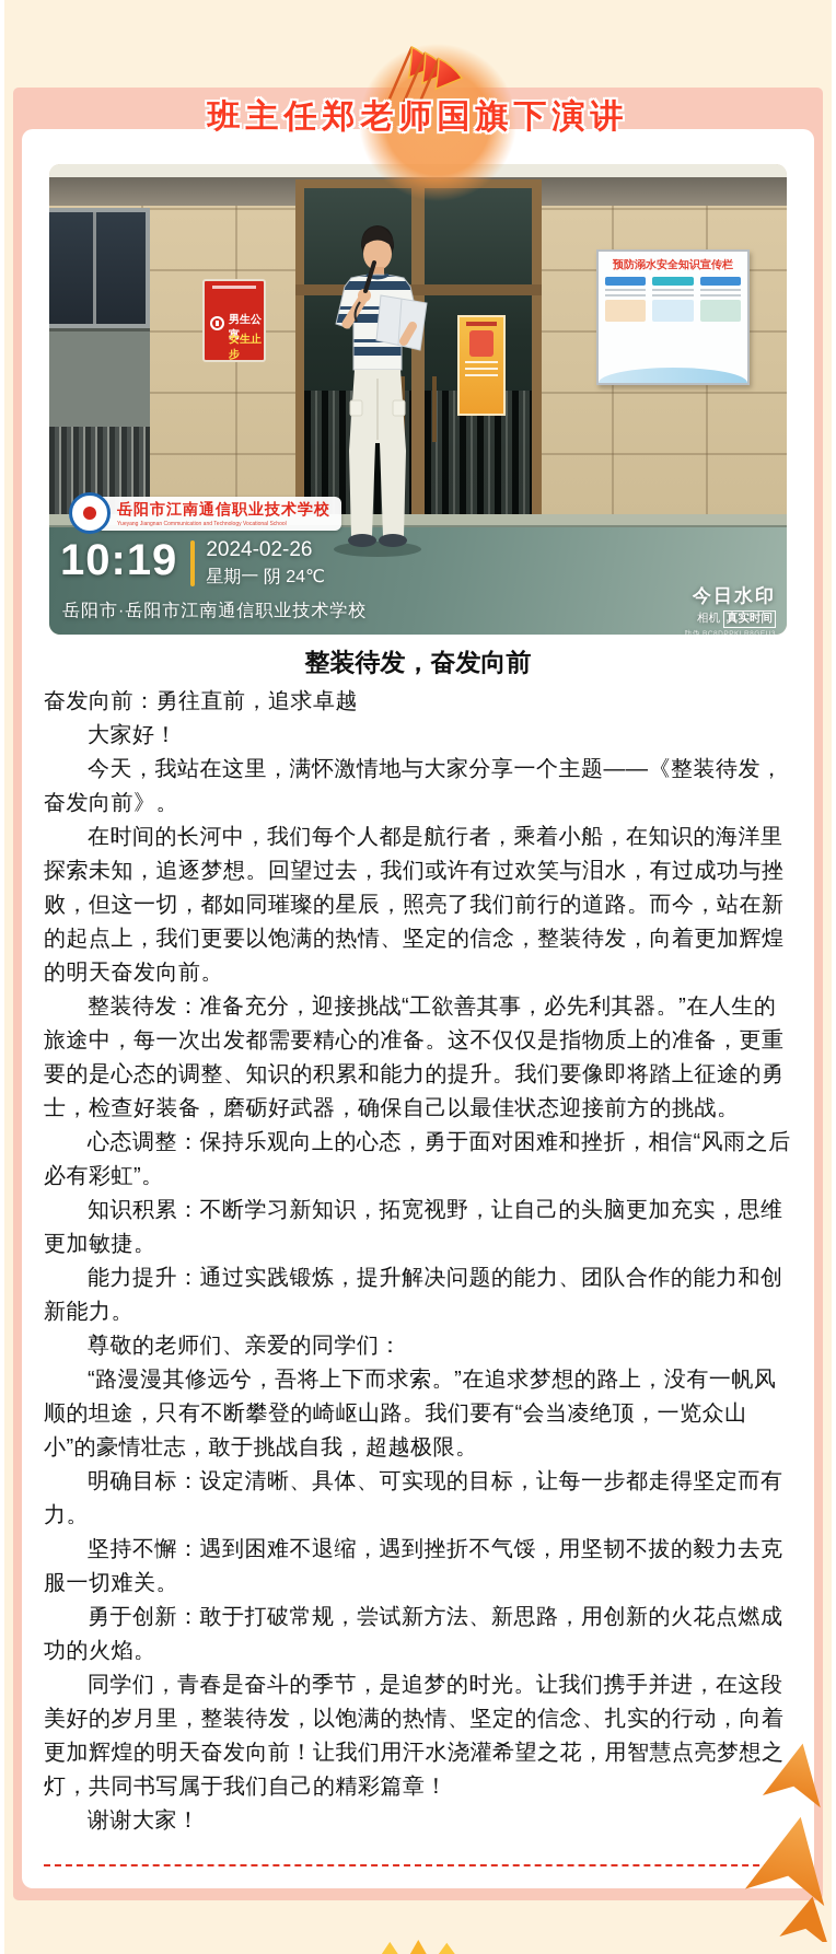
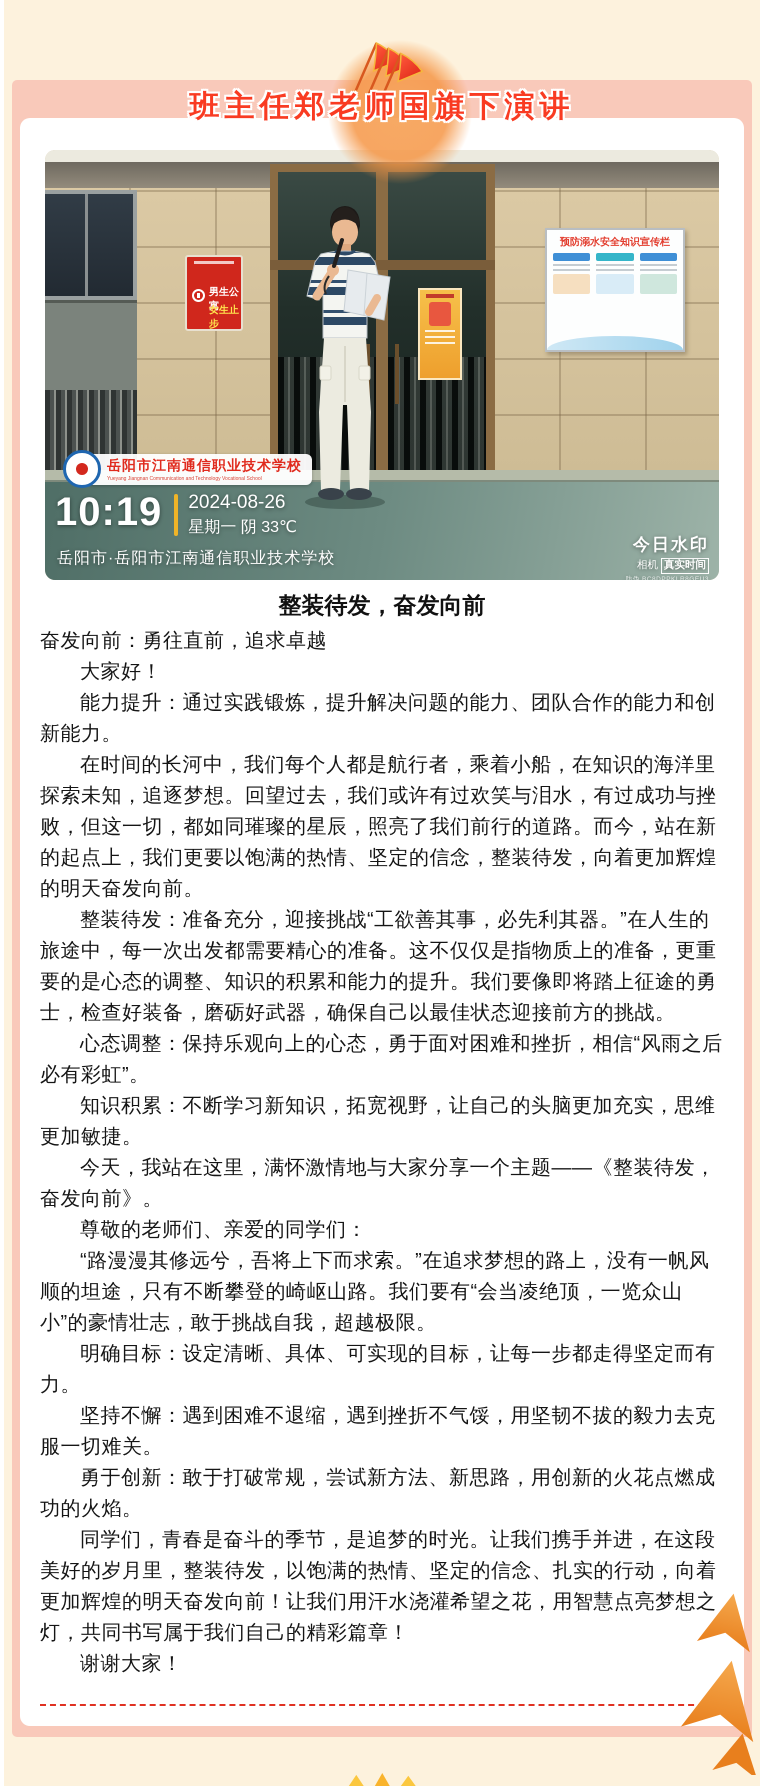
  班主任郑老师国旗下演讲
  男生公寓
  女生止步
  预防溺水安全知识宣传栏
  岳阳市江南通信职业技术学校
  10:19
- 2024-02-26
+ 2024-08-26
- 星期一 阴 24℃
+ 星期一 阴 33℃
  岳阳市·岳阳市江南通信职业技术学校
  今日水印
  相机
  真实时间
  整装待发，奋发向前
  奋发向前：勇往直前，追求卓越
  大家好！
- 今天，我站在这里，满怀激情地与大家分享一个主题——《整装待发，奋发向前》。
+ 能力提升：通过实践锻炼，提升解决问题的能力、团队合作的能力和创新能力。
  在时间的长河中，我们每个人都是航行者，乘着小船，在知识的海洋里探索未知，追逐梦想。回望过去，我们或许有过欢笑与泪水，有过成功与挫败，但这一切，都如同璀璨的星辰，照亮了我们前行的道路。而今，站在新的起点上，我们更要以饱满的热情、坚定的信念，整装待发，向着更加辉煌的明天奋发向前。
  整装待发：准备充分，迎接挑战“工欲善其事，必先利其器。”在人生的旅途中，每一次出发都需要精心的准备。这不仅仅是指物质上的准备，更重要的是心态的调整、知识的积累和能力的提升。我们要像即将踏上征途的勇士，检查好装备，磨砺好武器，确保自己以最佳状态迎接前方的挑战。
  心态调整：保持乐观向上的心态，勇于面对困难和挫折，相信“风雨之后必有彩虹”。
  知识积累：不断学习新知识，拓宽视野，让自己的头脑更加充实，思维更加敏捷。
- 能力提升：通过实践锻炼，提升解决问题的能力、团队合作的能力和创新能力。
+ 今天，我站在这里，满怀激情地与大家分享一个主题——《整装待发，奋发向前》。
  尊敬的老师们、亲爱的同学们：
  “路漫漫其修远兮，吾将上下而求索。”在追求梦想的路上，没有一帆风顺的坦途，只有不断攀登的崎岖山路。我们要有“会当凌绝顶，一览众山小”的豪情壮志，敢于挑战自我，超越极限。
  明确目标：设定清晰、具体、可实现的目标，让每一步都走得坚定而有力。
  坚持不懈：遇到困难不退缩，遇到挫折不气馁，用坚韧不拔的毅力去克服一切难关。
  勇于创新：敢于打破常规，尝试新方法、新思路，用创新的火花点燃成功的火焰。
  同学们，青春是奋斗的季节，是追梦的时光。让我们携手并进，在这段美好的岁月里，整装待发，以饱满的热情、坚定的信念、扎实的行动，向着更加辉煌的明天奋发向前！让我们用汗水浇灌希望之花，用智慧点亮梦想之灯，共同书写属于我们自己的精彩篇章！
  谢谢大家！
